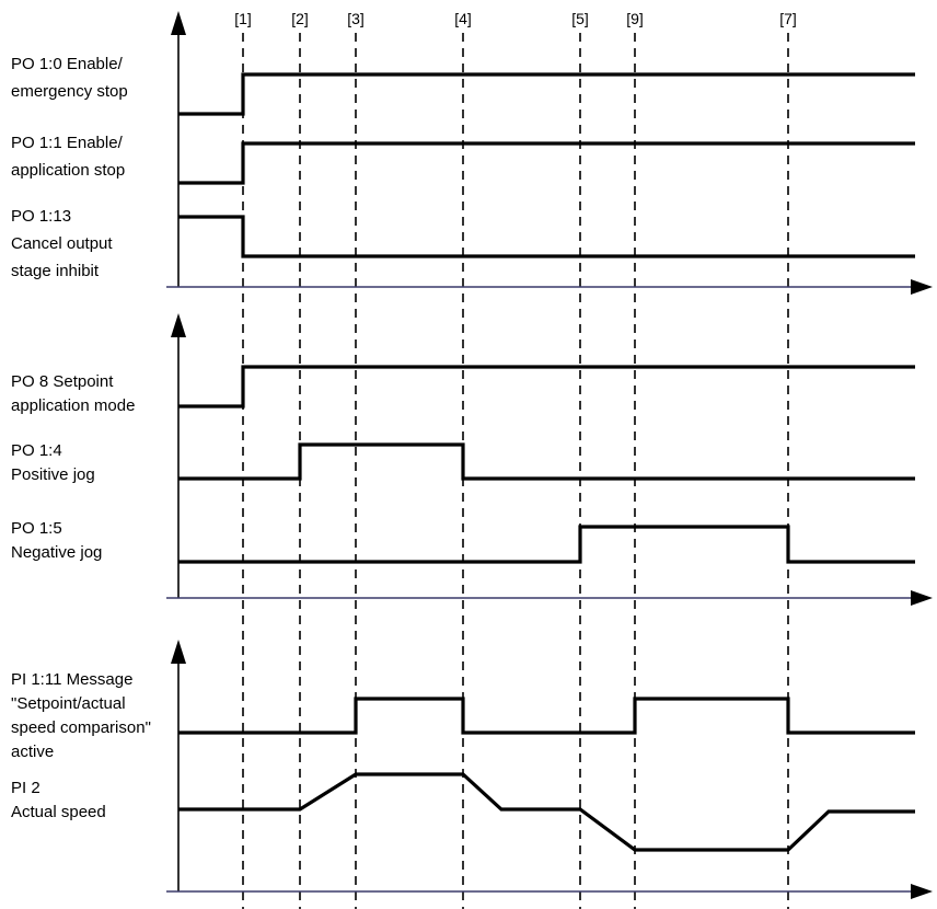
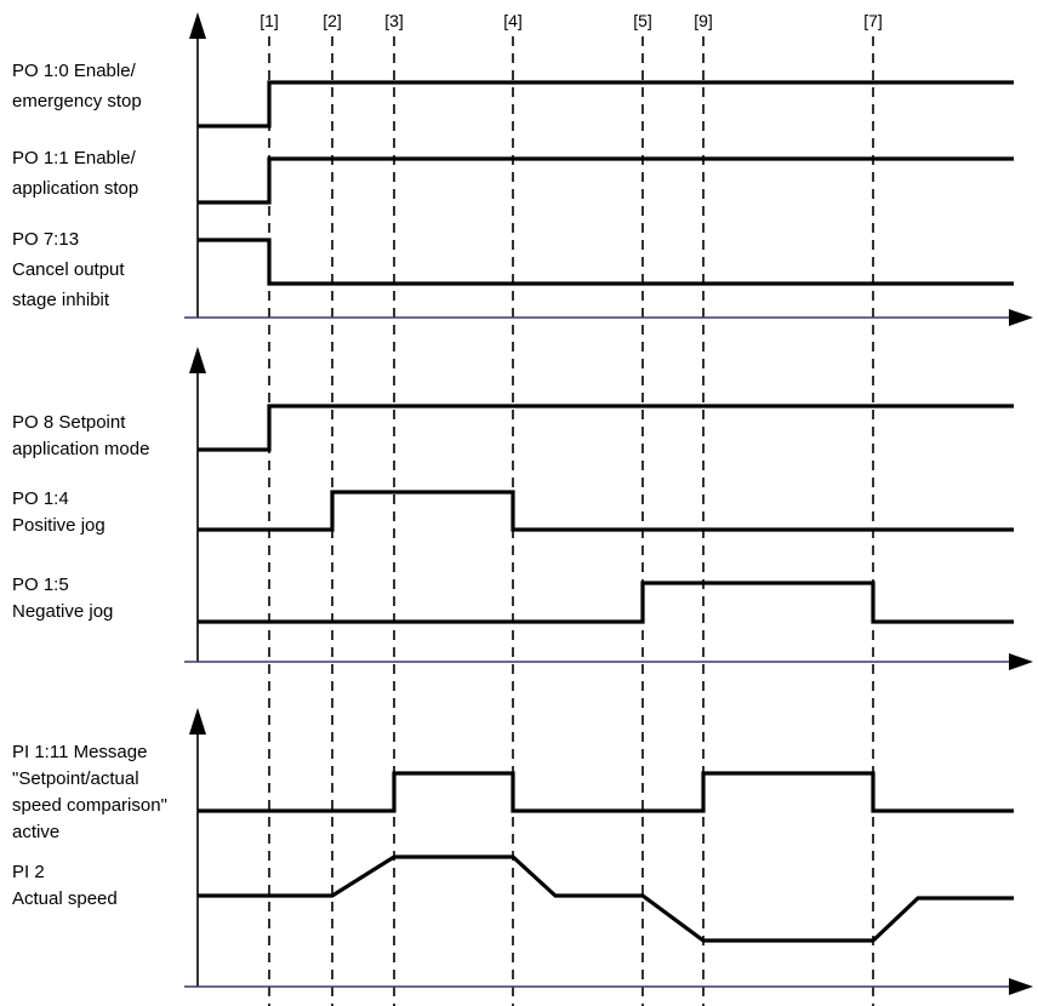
  [1]
  [2]
  [3]
  [4]
  [5]
  [9]
  [7]
  PO 1:0 Enable/
  emergency stop
  PO 1:1 Enable/
  application stop
- PO 1:13
+ PO 7:13
  Cancel output
  stage inhibit
  PO 8 Setpoint
  application mode
  PO 1:4
  Positive jog
  PO 1:5
  Negative jog
  PI 1:11 Message
  "Setpoint/actual
  speed comparison"
  active
  PI 2
  Actual speed
